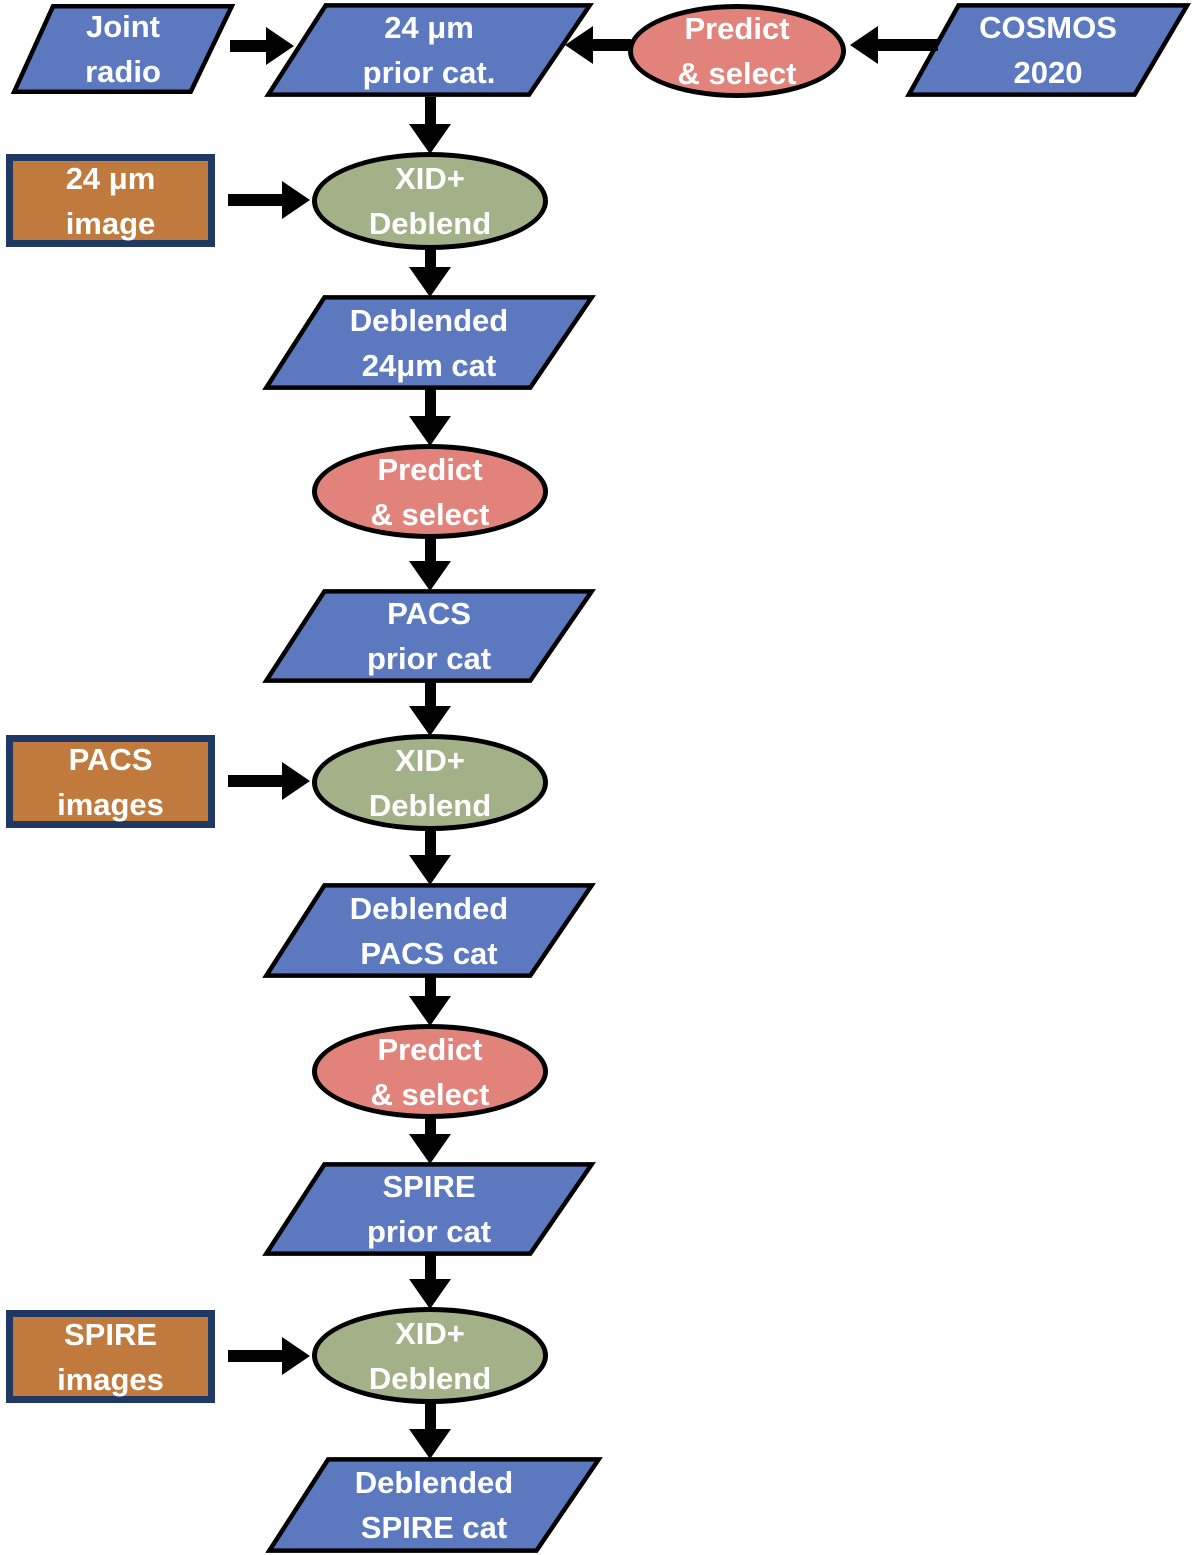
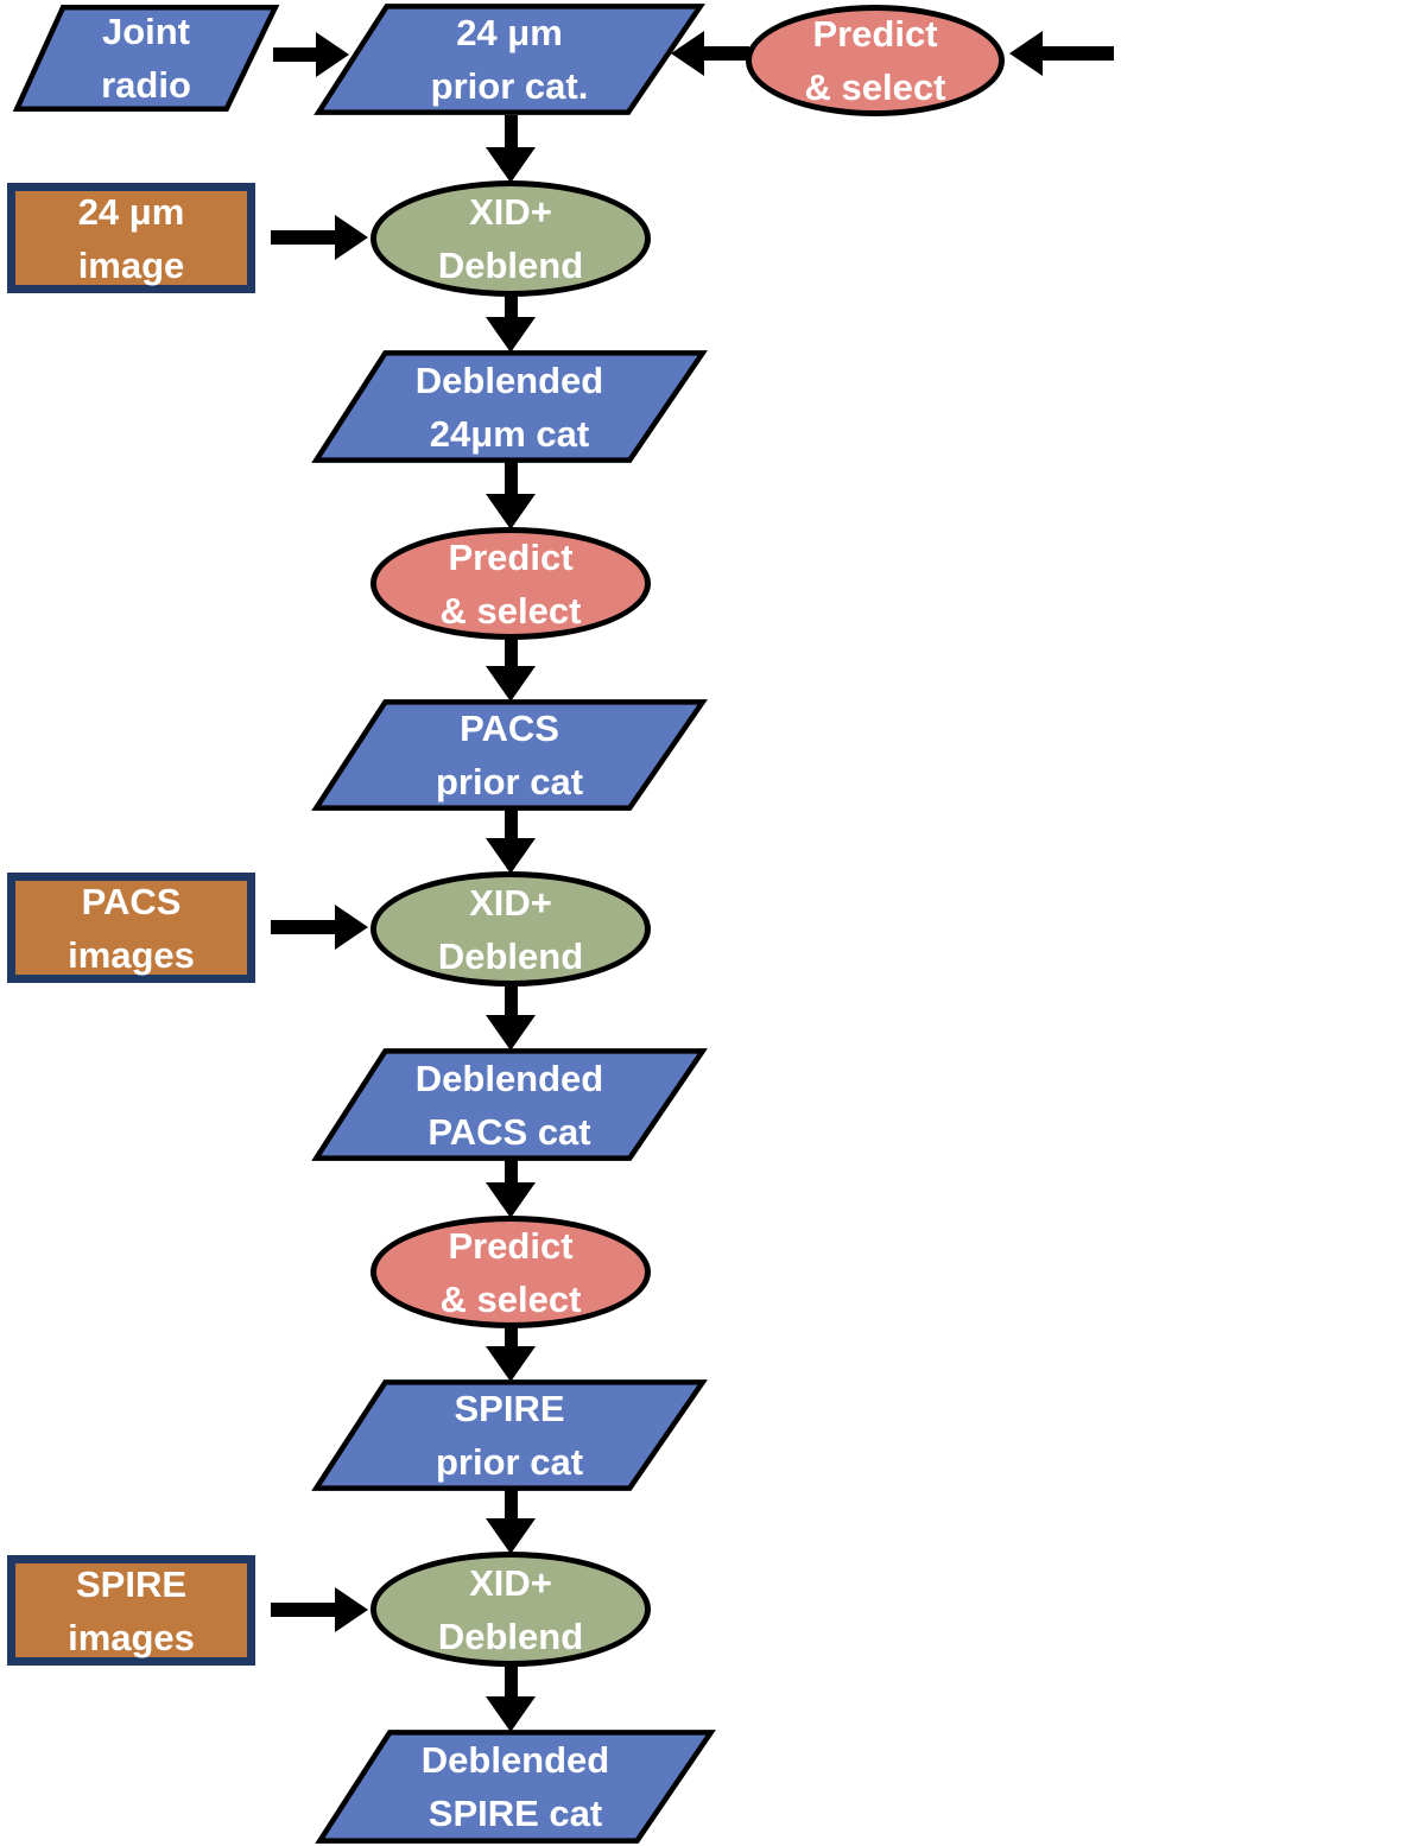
  Joint
  radio
  24 μm
  prior cat.
  Predict
  & select
- COSMOS
- 2020
  24 μm
  image
  XID+
  Deblend
  Deblended
  24μm cat
  Predict
  & select
  PACS
  prior cat
  PACS
  images
  XID+
  Deblend
  Deblended
  PACS cat
  Predict
  & select
  SPIRE
  prior cat
  SPIRE
  images
  XID+
  Deblend
  Deblended
  SPIRE cat
